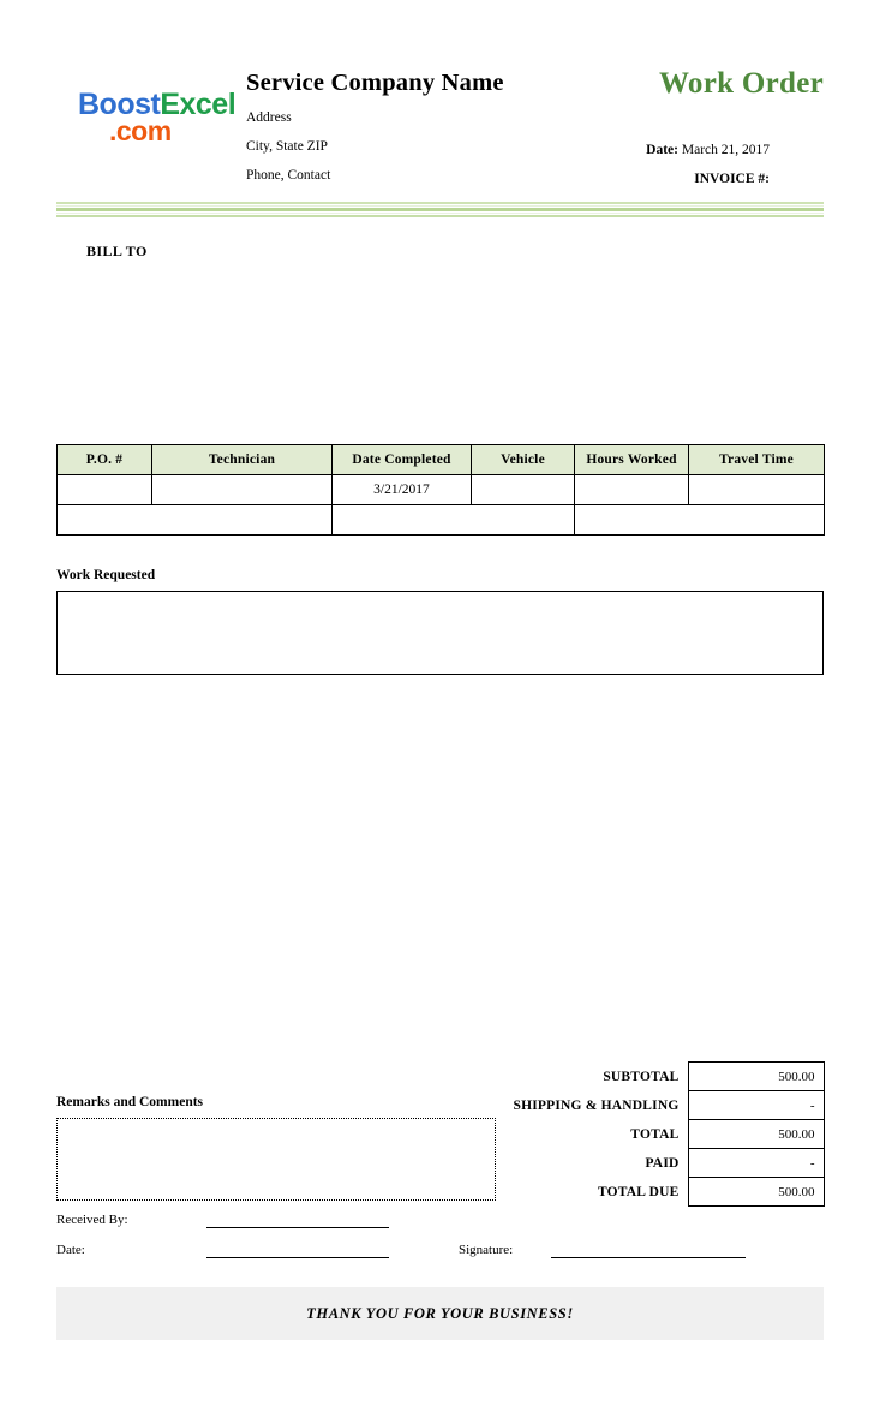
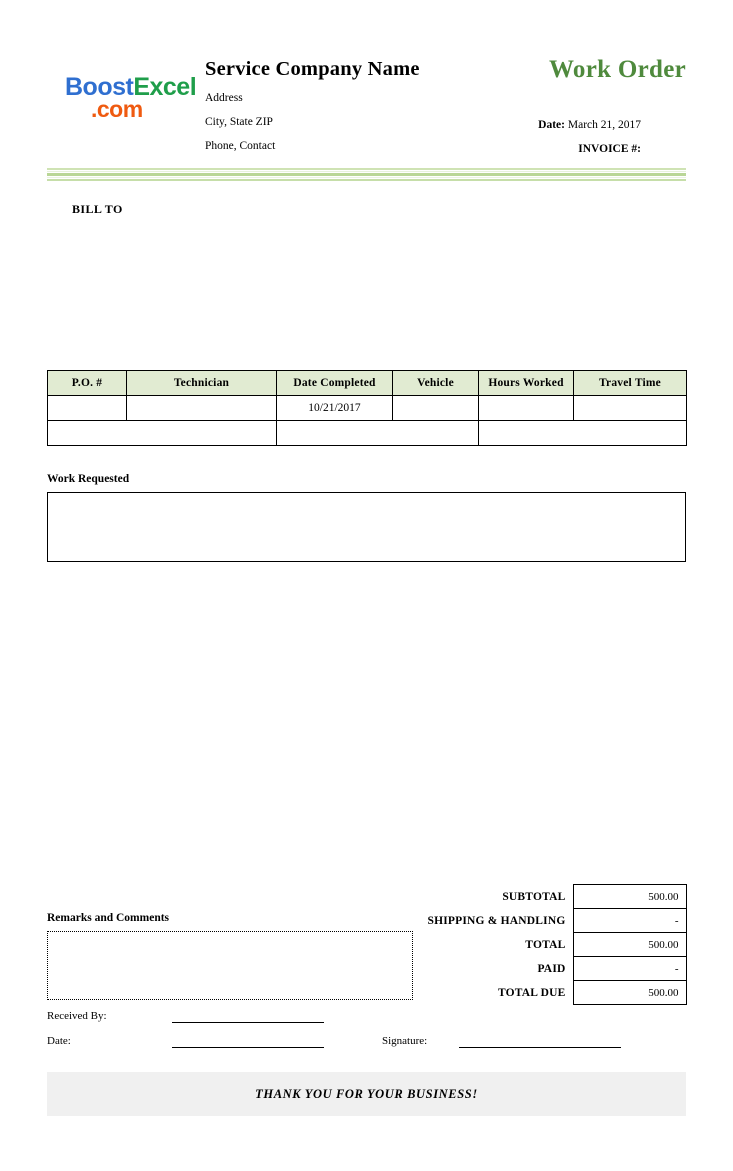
  BoostExcel
  .com
  Service Company Name
  Address
  City, State ZIP
  Phone, Contact
  Work Order
  Date: March 21, 2017
  INVOICE #:
  BILL TO
  P.O. #	Technician	Date Completed	Vehicle	Hours Worked	Travel Time
- 		3/21/2017
+ 		10/21/2017
  Work Requested
  SUBTOTAL	500.00
  SHIPPING & HANDLING	-
  TOTAL	500.00
  PAID	-
  TOTAL DUE	500.00
  Remarks and Comments
  Received By:
  Date:
  Signature:
  THANK YOU FOR YOUR BUSINESS!
